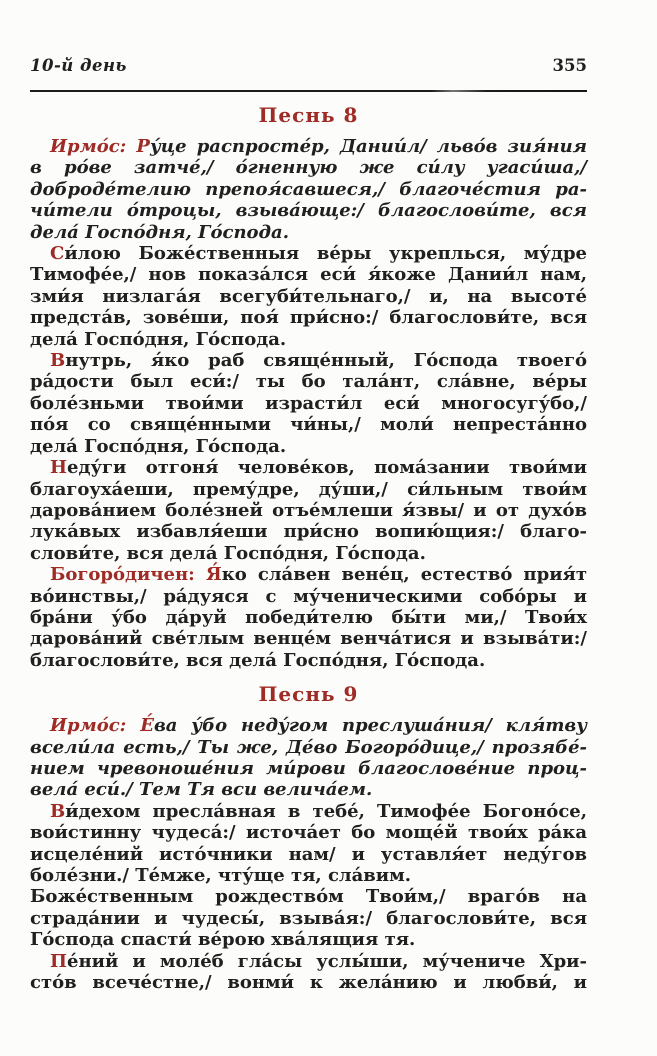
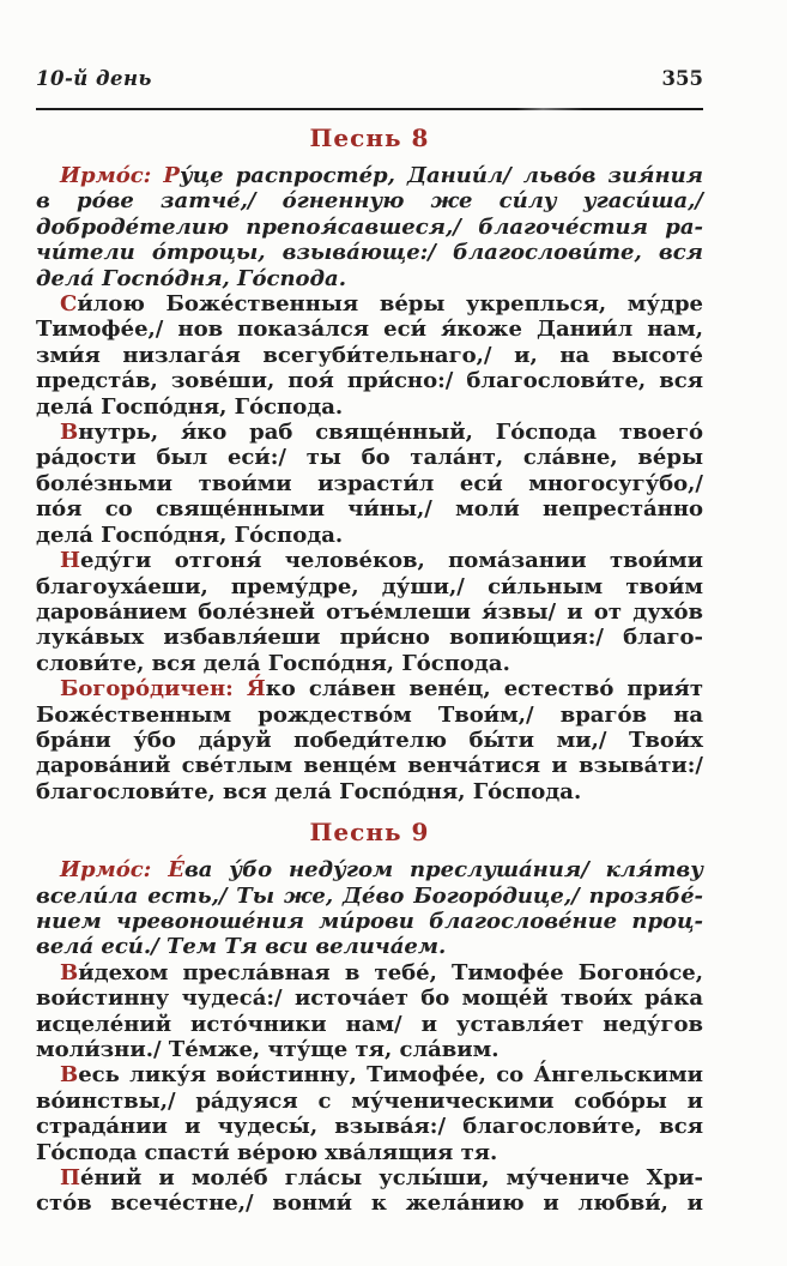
  10-й день
  355
  Песнь 8
  Ирмо́с: Ру́це распросте́р, Дании́л/ льво́в зия́ния
  в ро́ве затче́,/ о́гненную же си́лу угаси́ша,/
  доброде́телию препоя́савшеся,/ благоче́стия ра-
  чи́тели о́троцы, взыва́юще:/ благослови́те, вся
  дела́ Госпо́дня, Го́спода.
  Си́лою Боже́ственныя ве́ры укреплься, му́дре
  Тимофе́е,/ нов показа́лся еси́ я́коже Дании́л нам,
  зми́я низлага́я всегуби́тельнаго,/ и, на высоте́
  предста́в, зове́ши, поя́ при́сно:/ благослови́те, вся
  дела́ Госпо́дня, Го́спода.
  Внутрь, я́ко раб свяще́нный, Го́спода твоего́
  ра́дости был еси́:/ ты бо тала́нт, сла́вне, ве́ры
  боле́зньми твои́ми израсти́л еси́ многосугу́бо,/
  по́я со свяще́нными чи́ны,/ моли́ непреста́нно
  дела́ Госпо́дня, Го́спода.
  Неду́ги отгоня́ челове́ков, пома́зании твои́ми
  благоуха́еши, прему́дре, ду́ши,/ си́льным твои́м
  дарова́нием боле́зней отъе́млеши я́звы/ и от духо́в
  лука́вых избавля́еши при́сно вопию́щия:/ благо-
  слови́те, вся дела́ Госпо́дня, Го́спода.
  Богоро́дичен: Я́ко сла́вен вене́ц, естество́ прия́т
- во́инствы,/ ра́дуяся с му́ченическими собо́ры и
+ Боже́ственным рождество́м Твои́м,/ враго́в на
  бра́ни у́бо да́руй победи́телю бы́ти ми,/ Твои́х
  дарова́ний све́тлым венце́м венча́тися и взыва́ти:/
  благослови́те, вся дела́ Госпо́дня, Го́спода.
  Песнь 9
  Ирмо́с: Е́ва у́бо неду́гом преслуша́ния/ кля́тву
  всели́ла есть,/ Ты же, Де́во Богоро́дице,/ прозябе́-
  нием чревоноше́ния ми́рови благослове́ние проц-
  вела́ еси́./ Тем Тя вси велича́ем.
  Ви́дехом пресла́вная в тебе́, Тимофе́е Богоно́се,
  вои́стинну чудеса́:/ источа́ет бо моще́й твои́х ра́ка
  исцеле́ний исто́чники нам/ и уставля́ет неду́гов
- боле́зни./ Те́мже, чту́ще тя, сла́вим.
+ моли́зни./ Те́мже, чту́ще тя, сла́вим.
+ Весь лику́я вои́стинну, Тимофе́е, со А́нгельскими
- Боже́ственным рождество́м Твои́м,/ враго́в на
+ во́инствы,/ ра́дуяся с му́ченическими собо́ры и
  страда́нии и чудесы́, взыва́я:/ благослови́те, вся
  Го́спода спасти́ ве́рою хва́лящия тя.
  Пе́ний и моле́б гла́сы услы́ши, му́чениче Хри-
  сто́в всече́стне,/ вонми́ к жела́нию и любви́, и
